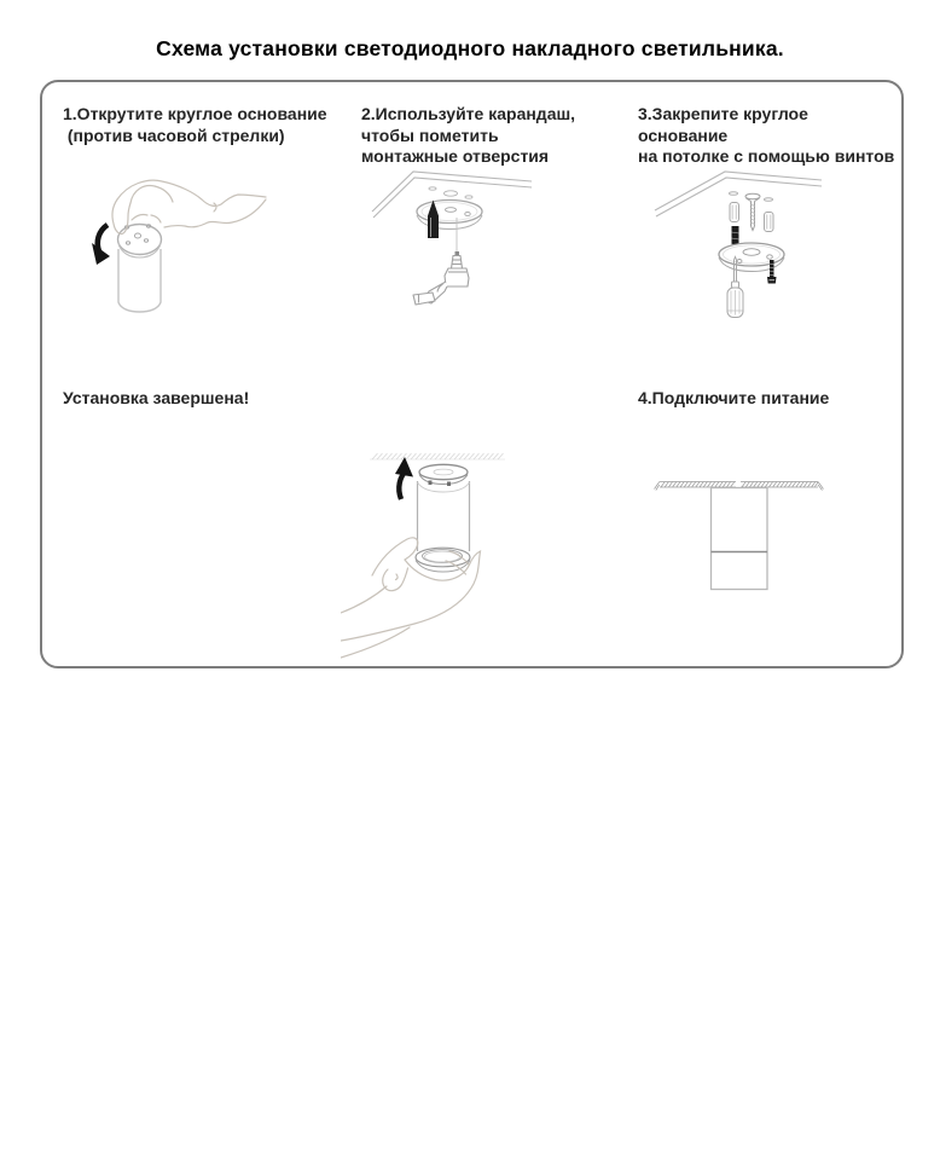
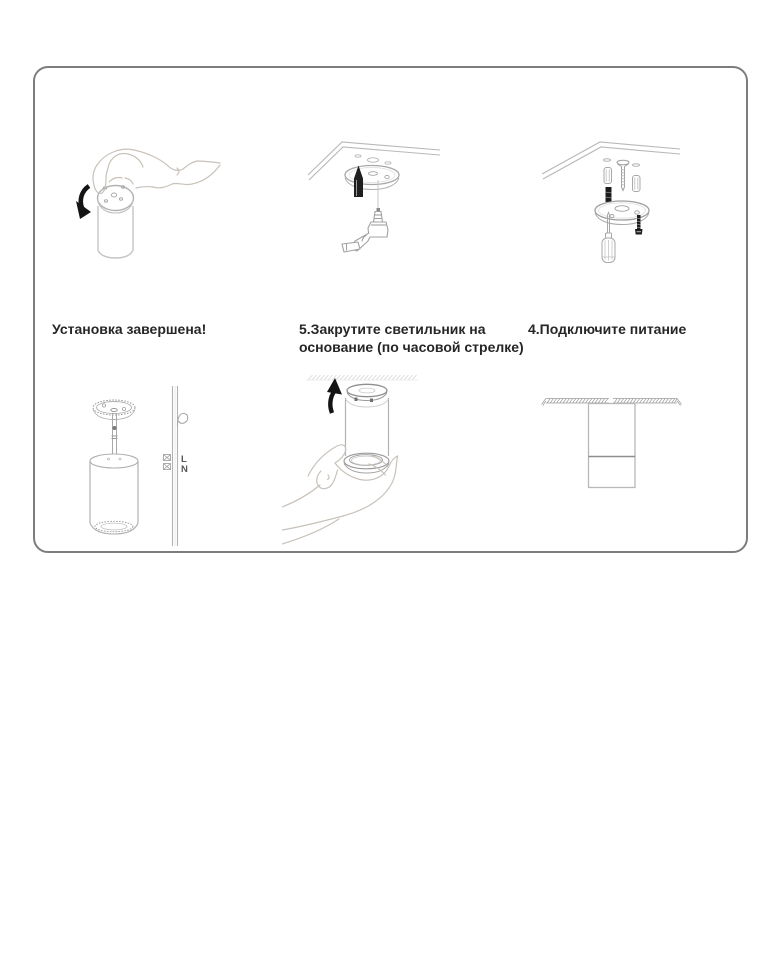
- Схема установки светодиодного накладного светильника.
- 1.Открутите круглое основание
- (против часовой стрелки)
- 2.Используйте карандаш,
- чтобы пометить
- монтажные отверстия
- 3.Закрепите круглое основание
- на потолке с помощью винтов
  Установка завершена!
+ L
+ N
+ 5.Закрутите светильник на
+ основание (по часовой стрелке)
  4.Подключите питание
